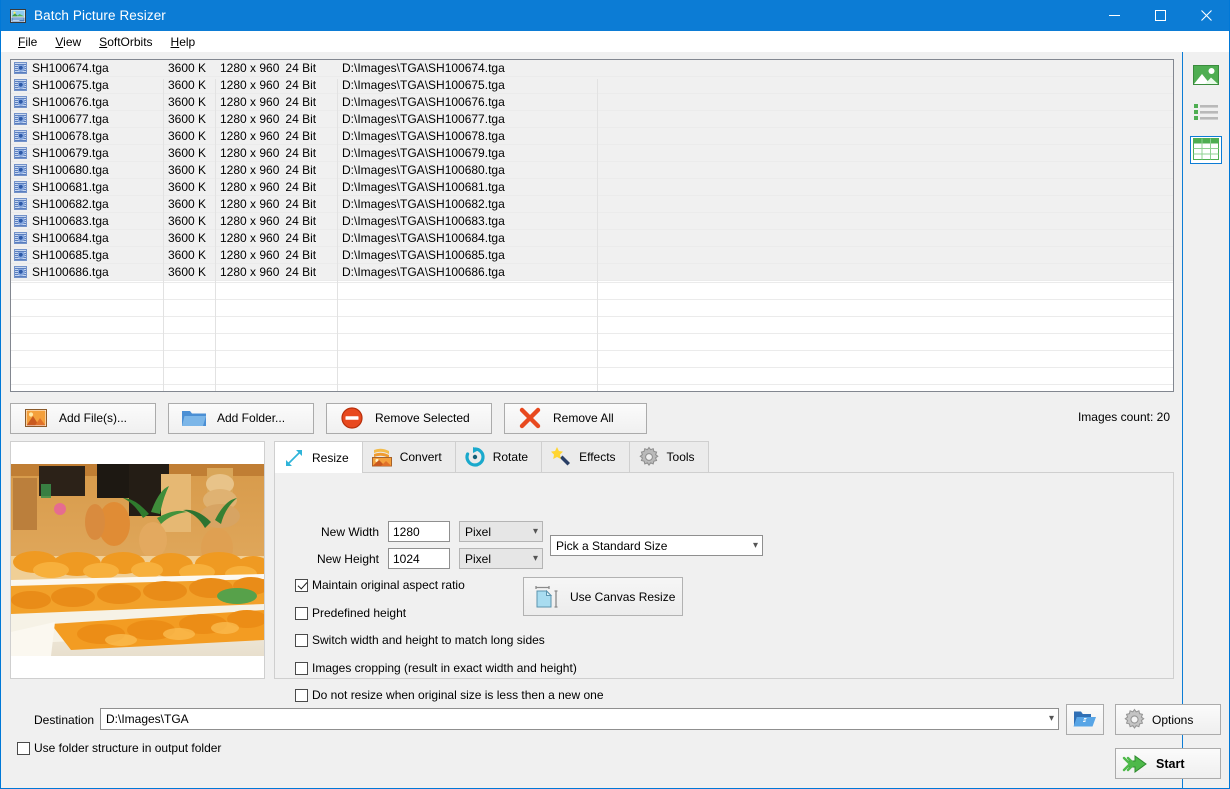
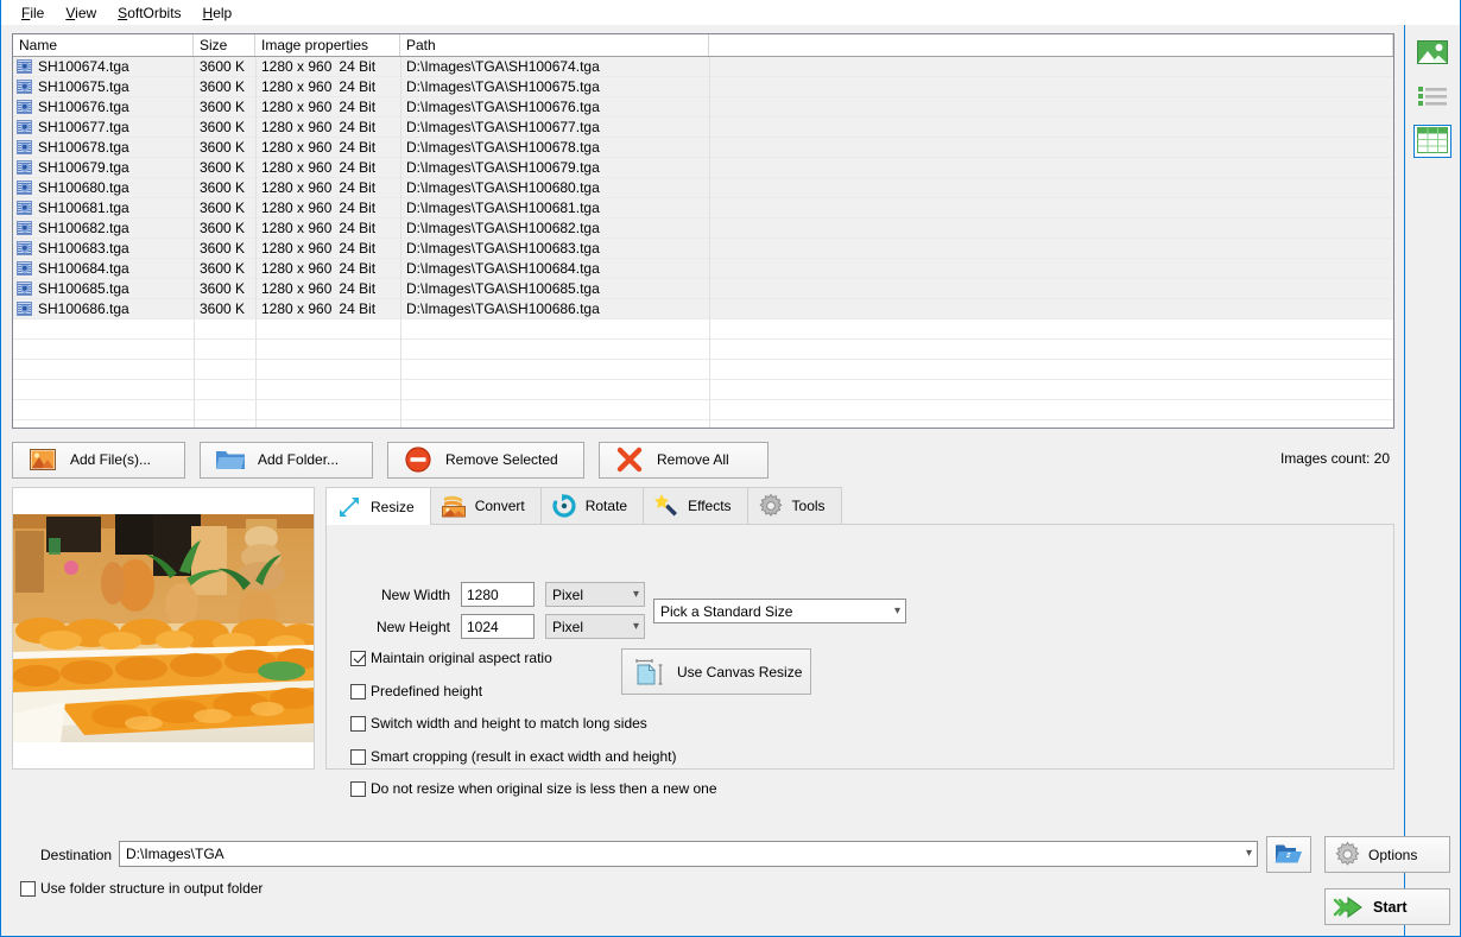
- Batch Picture Resizer
  File
  View
  SoftOrbits
  Help
+ Name
+ Size
+ Image properties
+ Path
  SH100674.tga
  3600 K
  1280 x 960 24 Bit
  D:\Images\TGA\SH100674.tga
  SH100675.tga
  3600 K
  1280 x 960 24 Bit
  D:\Images\TGA\SH100675.tga
  SH100676.tga
  3600 K
  1280 x 960 24 Bit
  D:\Images\TGA\SH100676.tga
  SH100677.tga
  3600 K
  1280 x 960 24 Bit
  D:\Images\TGA\SH100677.tga
  SH100678.tga
  3600 K
  1280 x 960 24 Bit
  D:\Images\TGA\SH100678.tga
  SH100679.tga
  3600 K
  1280 x 960 24 Bit
  D:\Images\TGA\SH100679.tga
  SH100680.tga
  3600 K
  1280 x 960 24 Bit
  D:\Images\TGA\SH100680.tga
  SH100681.tga
  3600 K
  1280 x 960 24 Bit
  D:\Images\TGA\SH100681.tga
  SH100682.tga
  3600 K
  1280 x 960 24 Bit
  D:\Images\TGA\SH100682.tga
  SH100683.tga
  3600 K
  1280 x 960 24 Bit
  D:\Images\TGA\SH100683.tga
  SH100684.tga
  3600 K
  1280 x 960 24 Bit
  D:\Images\TGA\SH100684.tga
  SH100685.tga
  3600 K
  1280 x 960 24 Bit
  D:\Images\TGA\SH100685.tga
  SH100686.tga
  3600 K
  1280 x 960 24 Bit
  D:\Images\TGA\SH100686.tga
  Add File(s)...
  Add Folder...
  Remove Selected
  Remove All
  Images count: 20
  Resize
  Convert
  Rotate
  Effects
  Tools
  New Width
  1280
  Pixel
  ▾
  New Height
  1024
  Pixel
  ▾
  Pick a Standard Size
  ▾
  Use Canvas Resize
  Maintain original aspect ratio
  Predefined height
  Switch width and height to match long sides
- Images cropping (result in exact width and height)
+ Smart cropping (result in exact width and height)
  Do not resize when original size is less then a new one
  Destination
  D:\Images\TGA
  ▾
  Options
  Start
  Use folder structure in output folder
